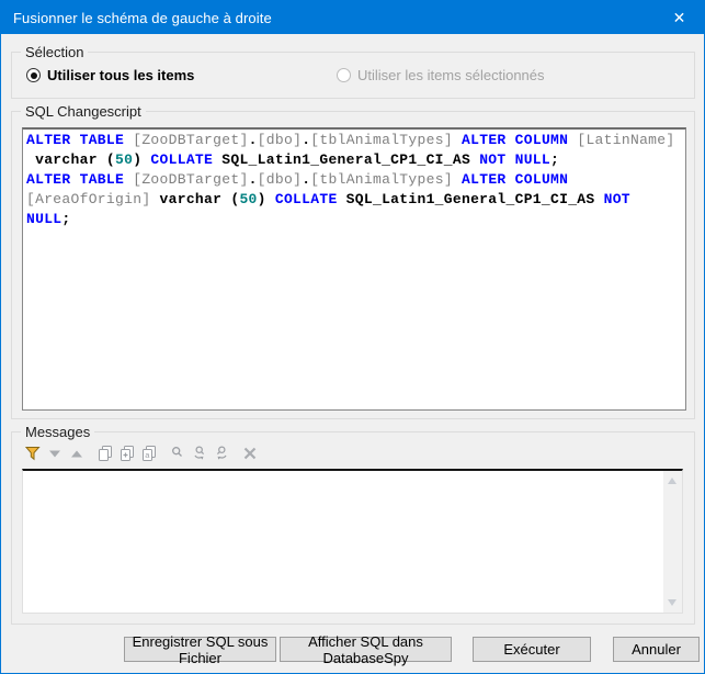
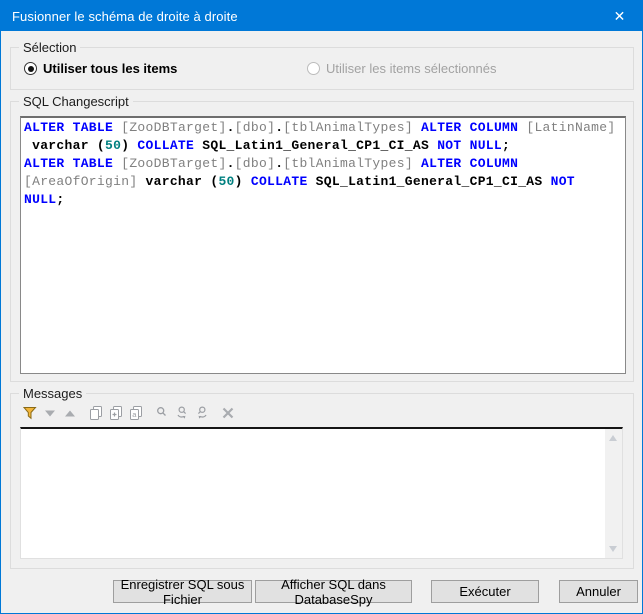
- Fusionner le schéma de gauche à droite
+ Fusionner le schéma de droite à droite
  ✕
  Sélection
  Utiliser tous les items
  Utiliser les items sélectionnés
  SQL Changescript
  ALTER TABLE [ZooDBTarget].[dbo].[tblAnimalTypes] ALTER COLUMN [LatinName]
  varchar (50) COLLATE SQL_Latin1_General_CP1_CI_AS NOT NULL;
  ALTER TABLE [ZooDBTarget].[dbo].[tblAnimalTypes] ALTER COLUMN
  [AreaOfOrigin] varchar (50) COLLATE SQL_Latin1_General_CP1_CI_AS NOT
  NULL;
  Messages
  a
  Enregistrer SQL sous Fichier
  Afficher SQL dans DatabaseSpy
  Exécuter
  Annuler
